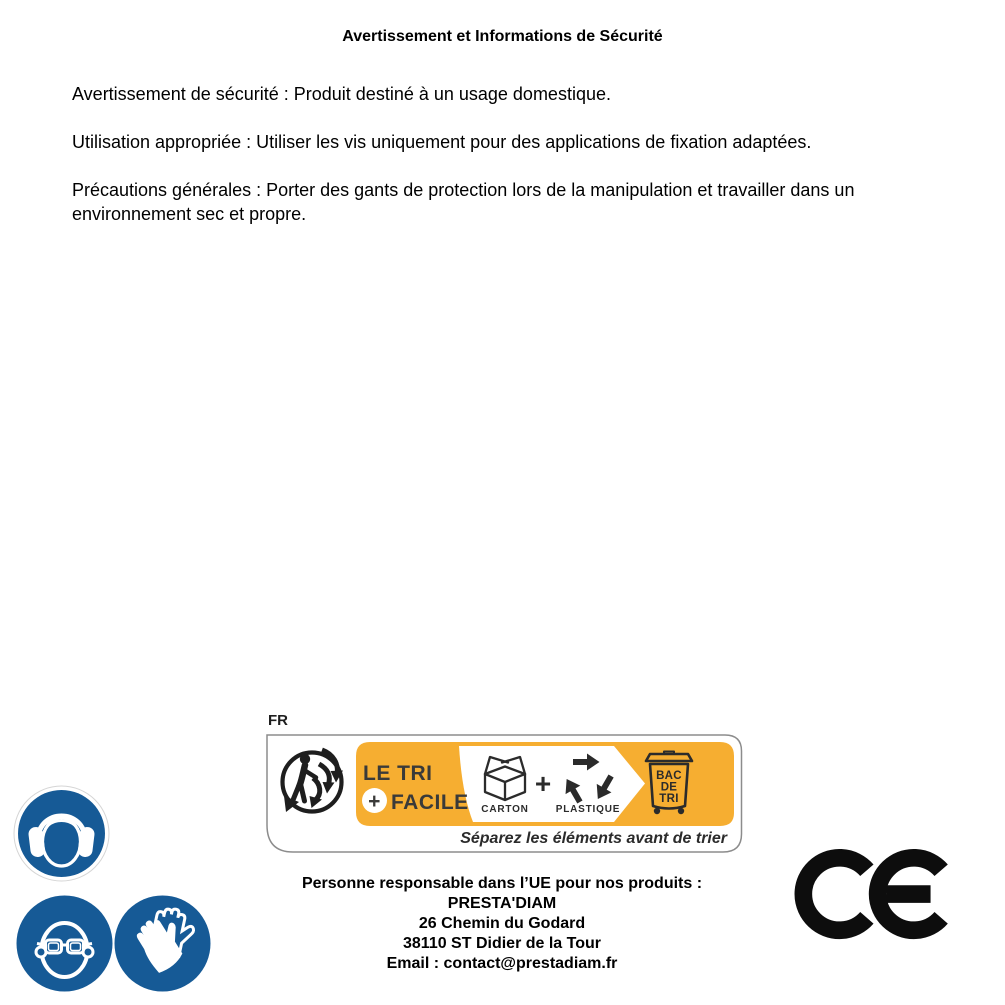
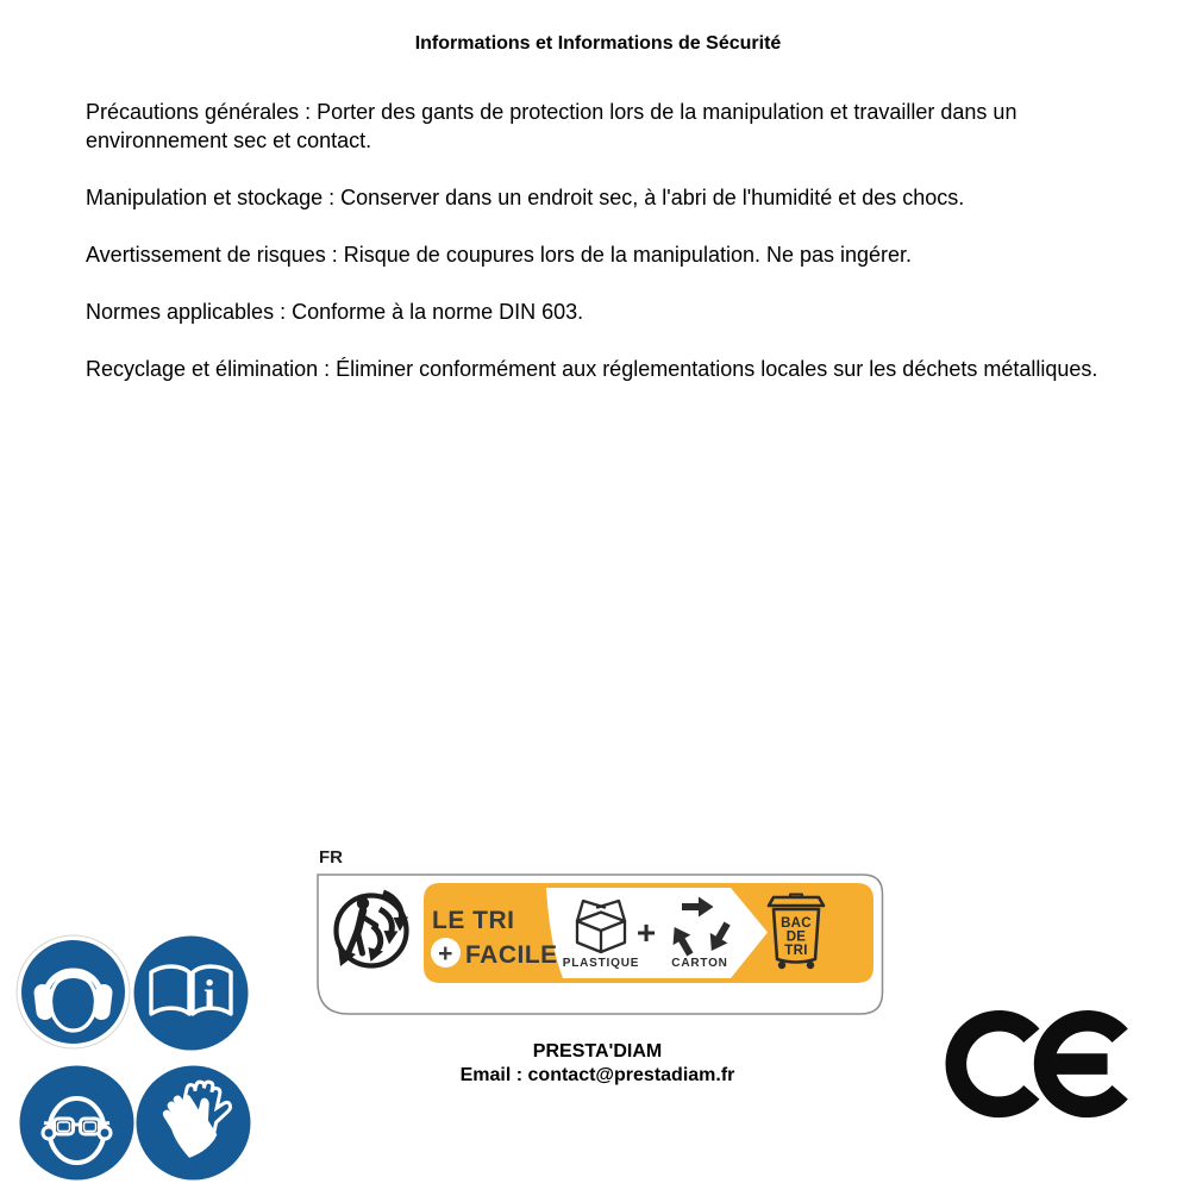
- Avertissement et Informations de Sécurité
+ Informations et Informations de Sécurité
- Avertissement de sécurité : Produit destiné à un usage domestique.
- Utilisation appropriée : Utiliser les vis uniquement pour des applications de fixation adaptées.
- Précautions générales : Porter des gants de protection lors de la manipulation et travailler dans un environnement sec et propre.
+ Précautions générales : Porter des gants de protection lors de la manipulation et travailler dans un environnement sec et contact.
+ Manipulation et stockage : Conserver dans un endroit sec, à l'abri de l'humidité et des chocs.
+ Avertissement de risques : Risque de coupures lors de la manipulation. Ne pas ingérer.
+ Normes applicables : Conforme à la norme DIN 603.
+ Recyclage et élimination : Éliminer conformément aux réglementations locales sur les déchets métalliques.
+ i
  FR
  LE TRI
  +
  FACILE
- CARTON
+ PLASTIQUE
  +
- PLASTIQUE
+ CARTON
  BAC
  DE
  TRI
- Séparez les éléments avant de trier
- Personne responsable dans l’UE pour nos produits :
  PRESTA'DIAM
- 26 Chemin du Godard
- 38110 ST Didier de la Tour
  Email : contact@prestadiam.fr
